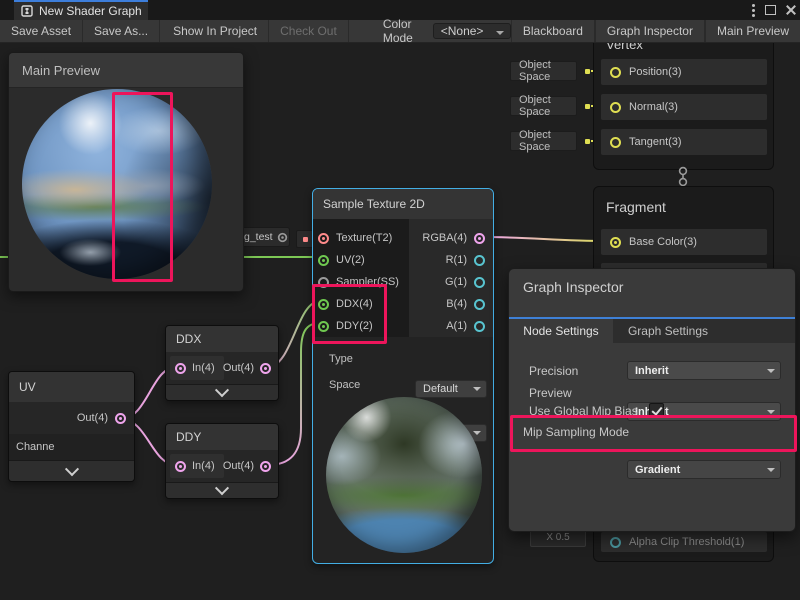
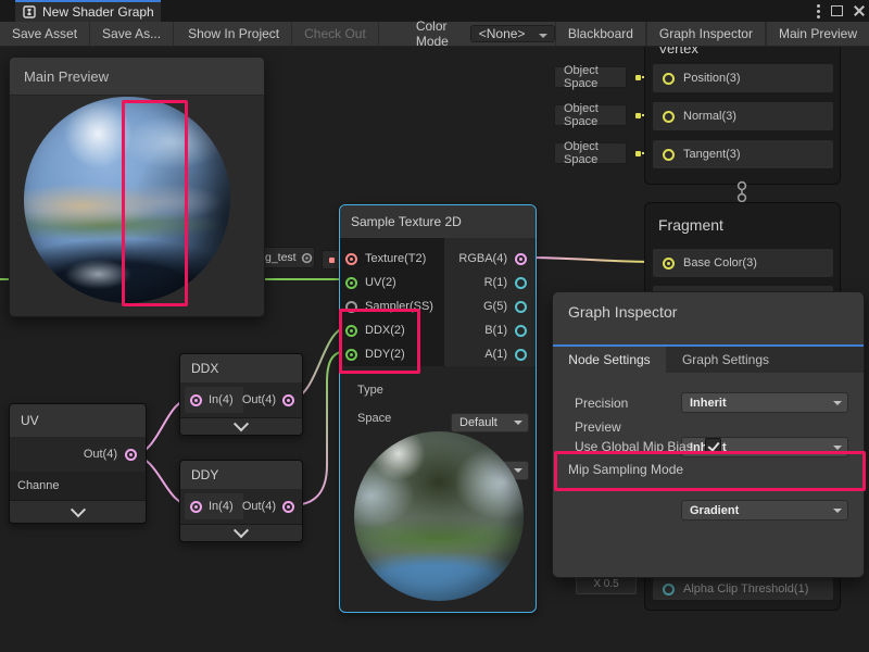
  Vertex
  Position(3)
  Normal(3)
  Tangent(3)
  Object Space
  Object Space
  Object Space
  Fragment
  Base Color(3)
  Alpha Clip Threshold(1)
  X 0.5
  g_test
  Sample Texture 2D
  Texture(T2)
  UV(2)
  Sampler(SS)
- DDX(4)
+ DDX(2)
  DDY(2)
  RGBA(4)
  R(1)
- G(1)
+ G(5)
- B(4)
+ B(1)
  A(1)
  Type
  Default
  Space
  UV
  Out(4)
  Channe
  DDX
  In(4)
  Out(4)
  DDY
  In(4)
  Out(4)
  Main Preview
  Graph Inspector
  Node Settings
  Graph Settings
  Precision
  Inherit
  Preview
  Use Global Mip Bias
  Mip Sampling Mode
  Gradient
  New Shader Graph
  Save Asset
  Save As...
  Show In Project
  Check Out
  Color Mode
  <None>
  Blackboard
  Graph Inspector
  Main Preview
